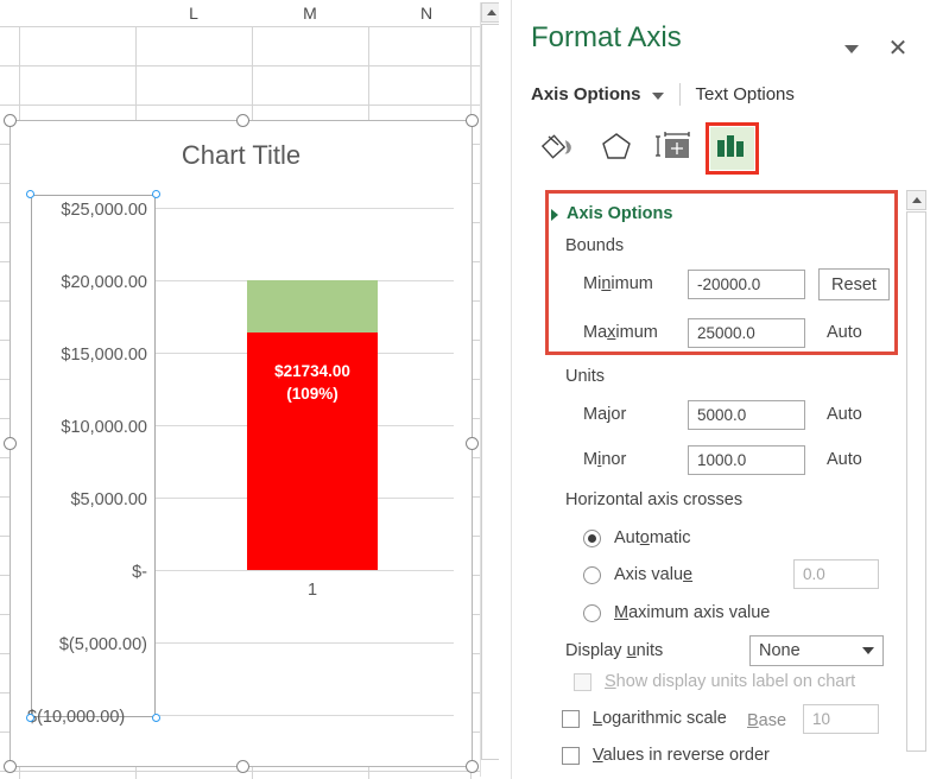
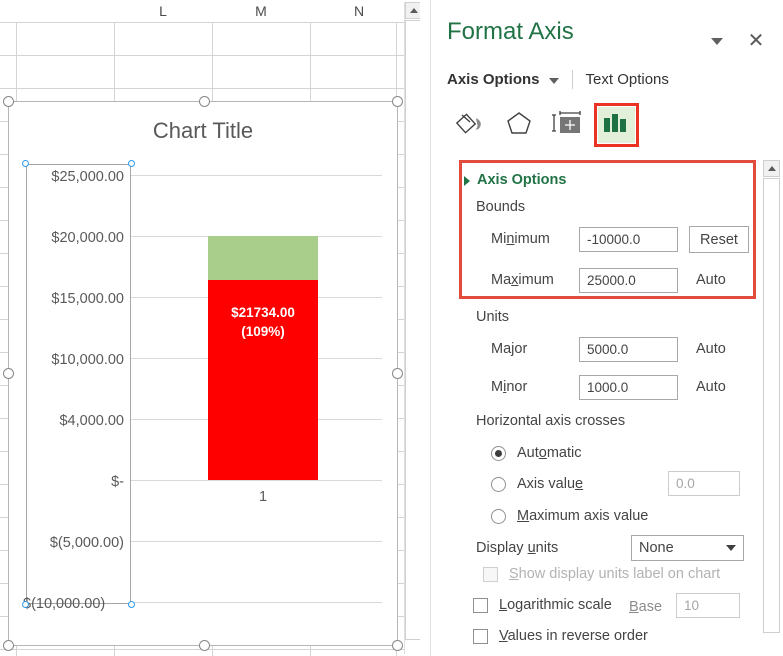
  L
  M
  N
  Chart Title
  $21734.00 (109%)
  1
  $25,000.00
  $20,000.00
  $15,000.00
  $10,000.00
- $5,000.00
+ $4,000.00
  $-
  $(5,000.00)
  (10,000.00)
  Format Axis
  ✕
  Axis Options
  Text Options
  Axis Options
  Bounds
  Minimum
- -20000.0
+ -10000.0
  Reset
  Maximum
  25000.0
  Auto
  Units
  Major
  5000.0
  Auto
  Minor
  1000.0
  Auto
  Horizontal axis crosses
  Automatic
  Axis value
  0.0
  Maximum axis value
  Display units
  None
  Show display units label on chart
  Logarithmic scale
  Base
  10
  Values in reverse order
